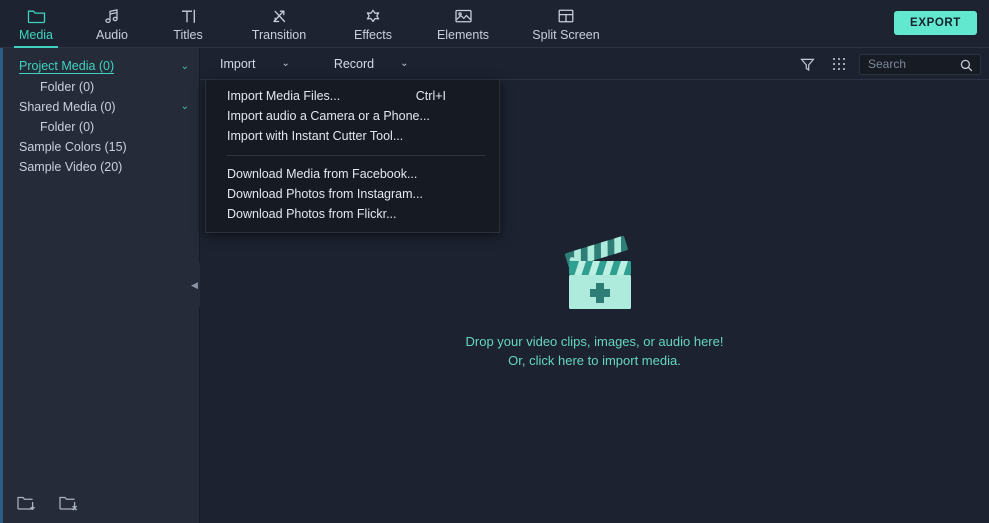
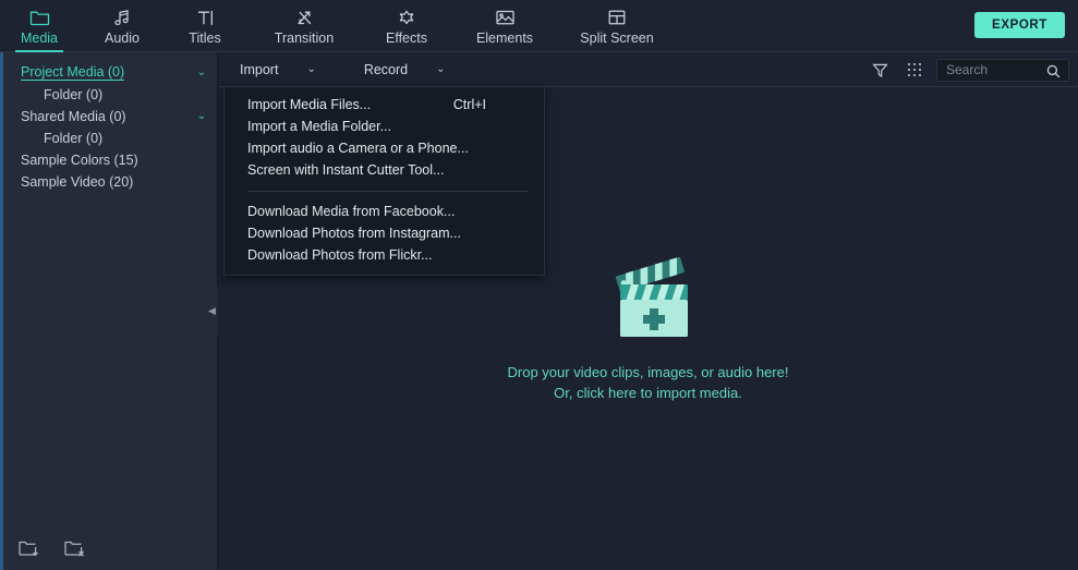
  Media
  Audio
  Titles
  Transition
  Effects
  Elements
  Split Screen
  EXPORT
  Project Media (0)
  ⌄
  Folder (0)
  Shared Media (0)
  ⌄
  Folder (0)
  Sample Colors (15)
  Sample Video (20)
  ◀
  Import
  ⌄
  Record
  ⌄
  Search
  Drop your video clips, images, or audio here!
  Or, click here to import media.
  Import Media Files...
  Ctrl+I
+ Import a Media Folder...
  Import audio a Camera or a Phone...
- Import with Instant Cutter Tool...
+ Screen with Instant Cutter Tool...
  Download Media from Facebook...
  Download Photos from Instagram...
  Download Photos from Flickr...
